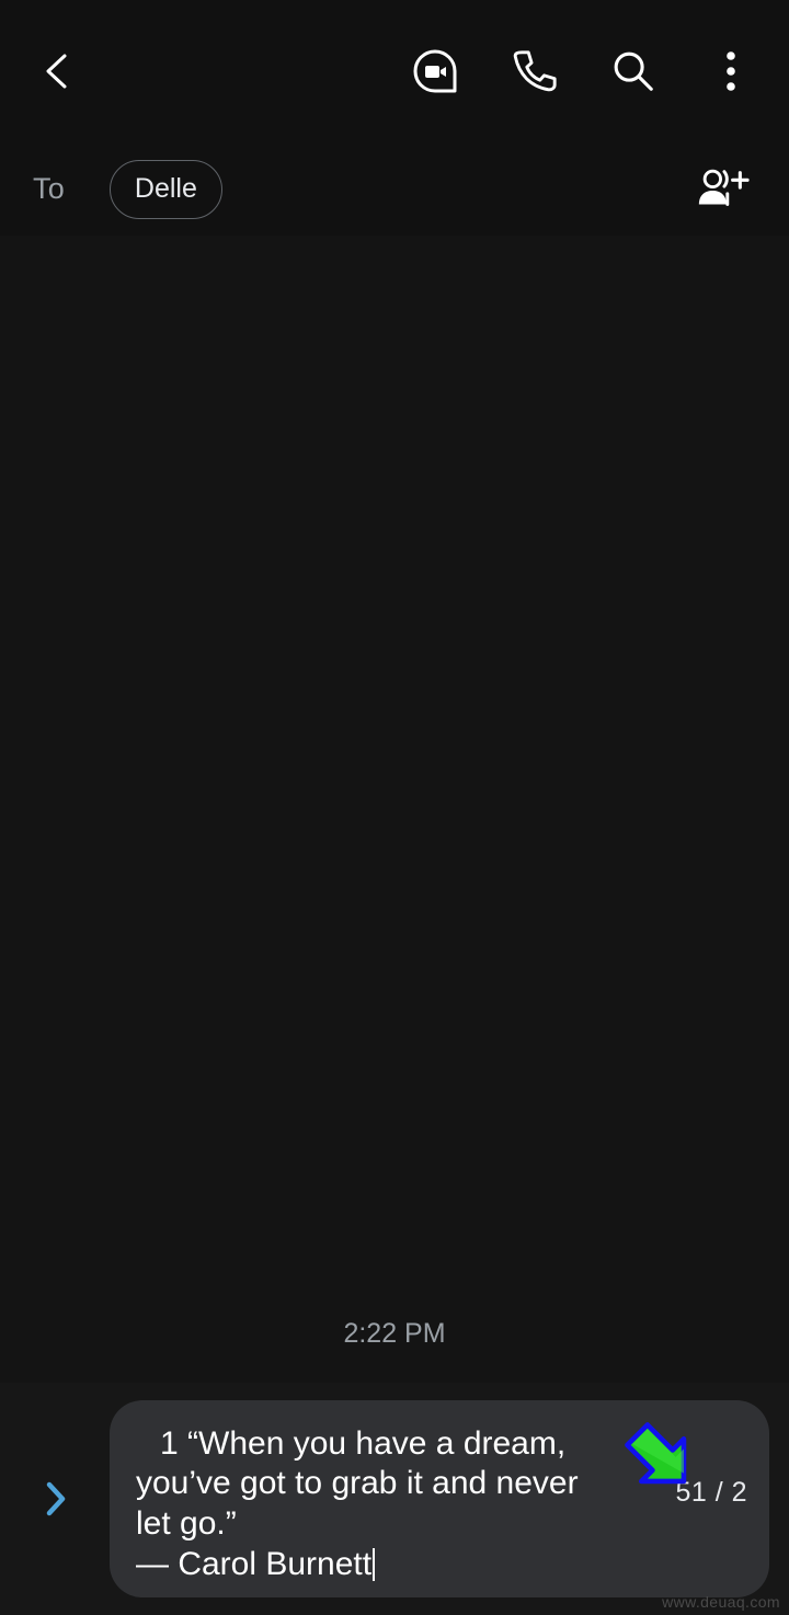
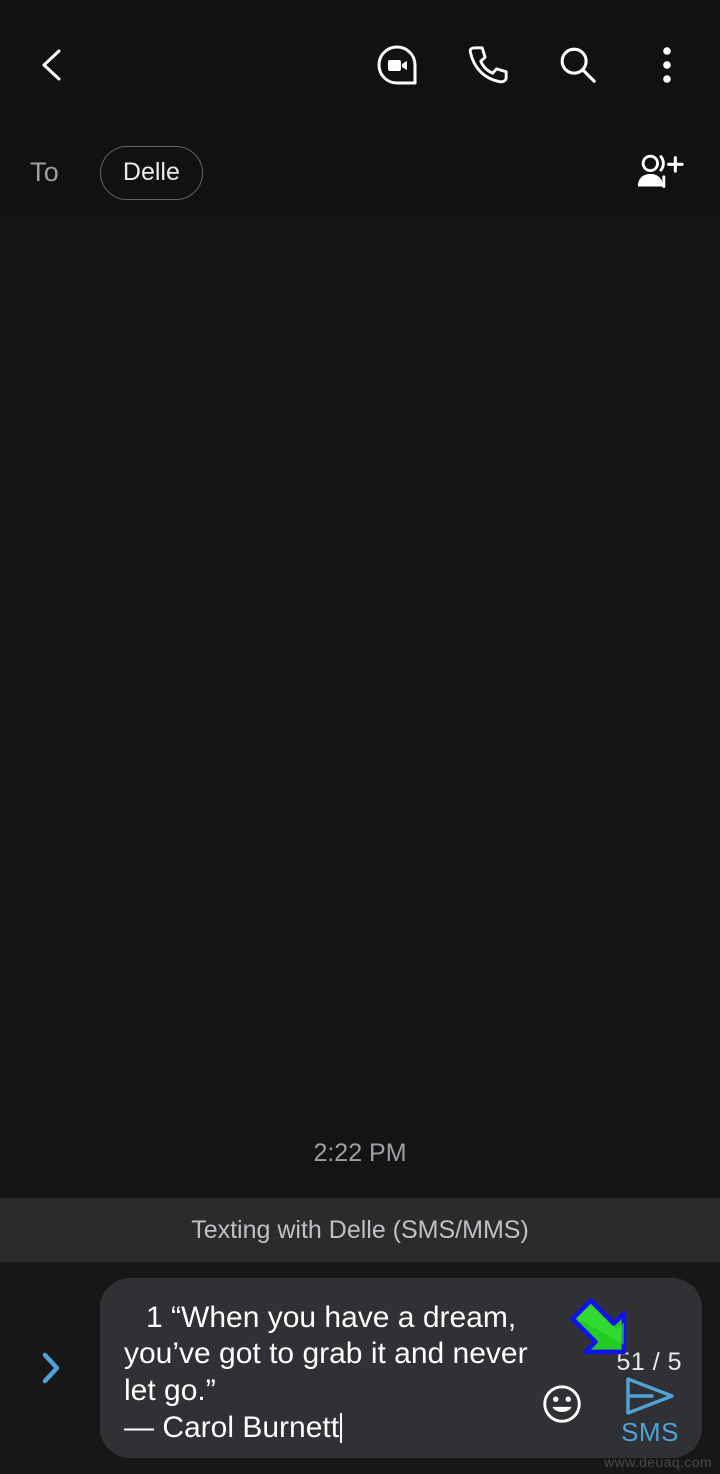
  To
  Delle
  2:22 PM
+ Texting with Delle (SMS/MMS)
  1 “When you have a dream, you’ve got to grab it and never let go.”
  — Carol Burnett
- 51 / 2
+ 51 / 5
+ SMS
  www.deuaq.com
